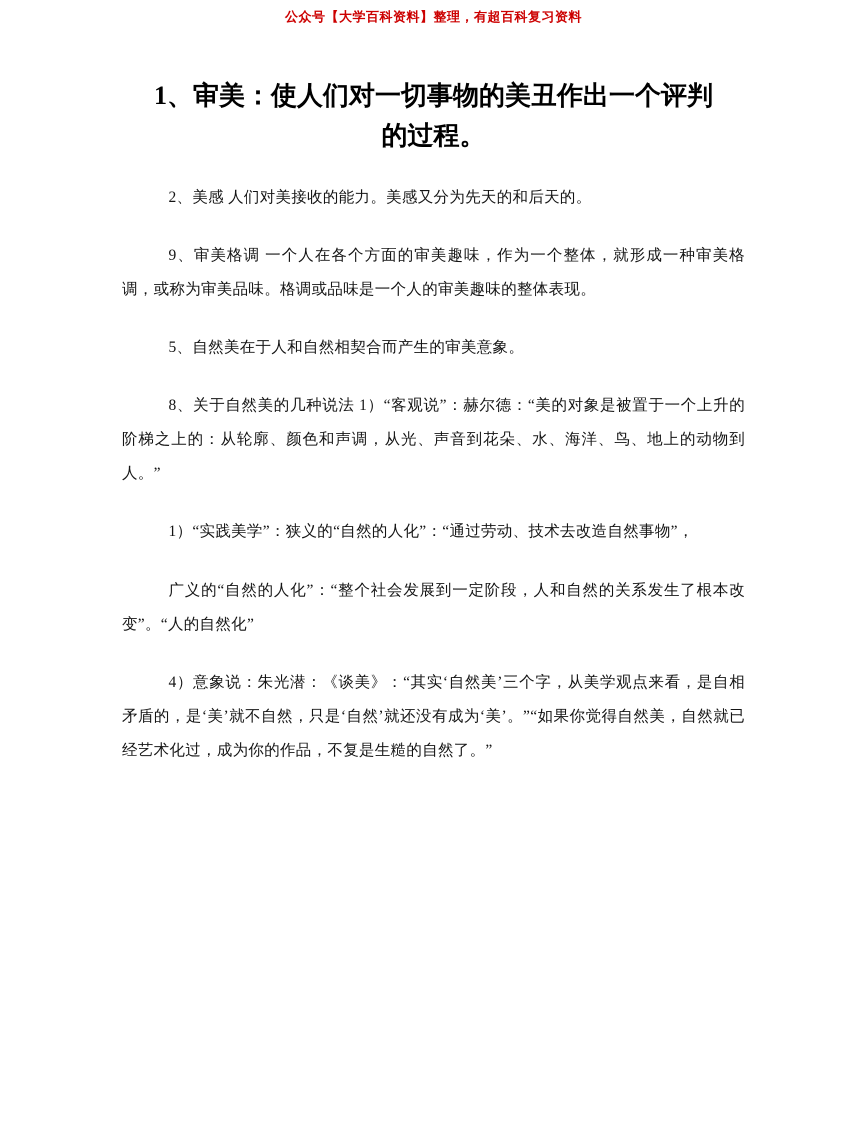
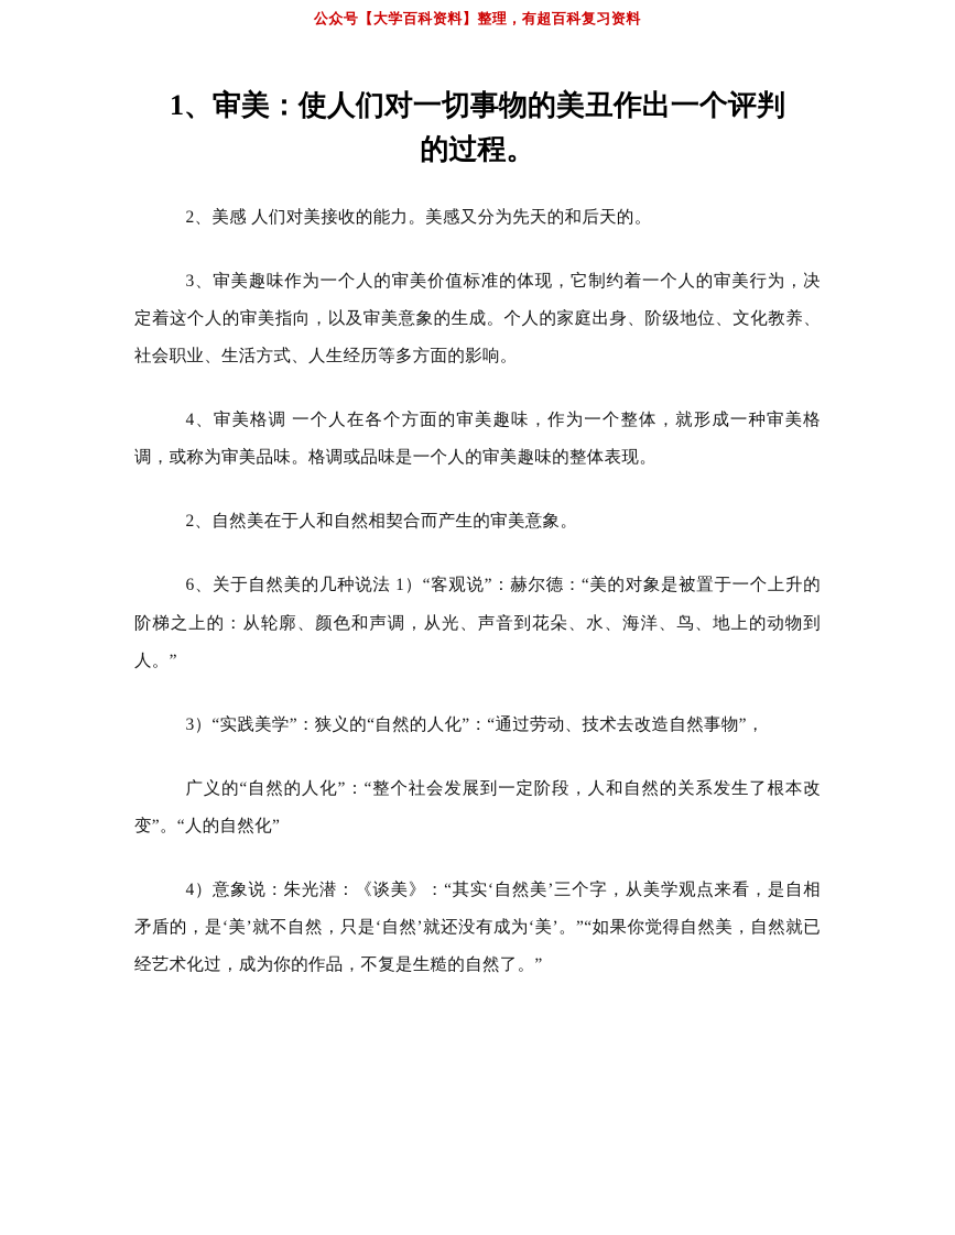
  公众号【大学百科资料】整理，有超百科复习资料
  1、审美：使人们对一切事物的美丑作出一个评判
  的过程。
  2、美感 人们对美接收的能力。美感又分为先天的和后天的。
+ 3、审美趣味作为一个人的审美价值标准的体现，它制约着一个人的审美行为，决定着这个人的审美指向，以及审美意象的生成。个人的家庭出身、阶级地位、文化教养、社会职业、生活方式、人生经历等多方面的影响。
- 9、审美格调 一个人在各个方面的审美趣味，作为一个整体，就形成一种审美格调，或称为审美品味。格调或品味是一个人的审美趣味的整体表现。
+ 4、审美格调 一个人在各个方面的审美趣味，作为一个整体，就形成一种审美格调，或称为审美品味。格调或品味是一个人的审美趣味的整体表现。
- 5、自然美在于人和自然相契合而产生的审美意象。
+ 2、自然美在于人和自然相契合而产生的审美意象。
- 8、关于自然美的几种说法 1）“客观说”：赫尔德：“美的对象是被置于一个上升的阶梯之上的：从轮廓、颜色和声调，从光、声音到花朵、水、海洋、鸟、地上的动物到人。”
+ 6、关于自然美的几种说法 1）“客观说”：赫尔德：“美的对象是被置于一个上升的阶梯之上的：从轮廓、颜色和声调，从光、声音到花朵、水、海洋、鸟、地上的动物到人。”
- 1）“实践美学”：狭义的“自然的人化”：“通过劳动、技术去改造自然事物”，
+ 3）“实践美学”：狭义的“自然的人化”：“通过劳动、技术去改造自然事物”，
  广义的“自然的人化”：“整个社会发展到一定阶段，人和自然的关系发生了根本改变”。“人的自然化”
  4）意象说：朱光潜：《谈美》：“其实‘自然美’三个字，从美学观点来看，是自相矛盾的，是‘美’就不自然，只是‘自然’就还没有成为‘美’。”“如果你觉得自然美，自然就已经艺术化过，成为你的作品，不复是生糙的自然了。”
